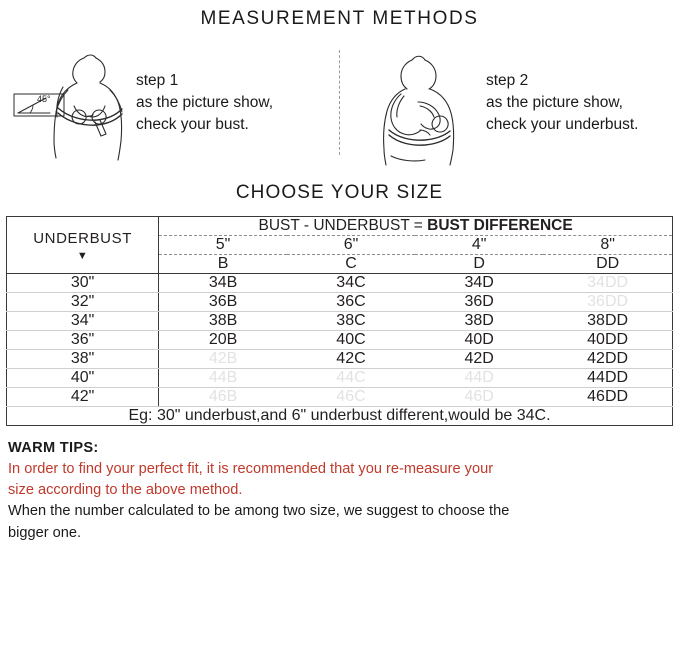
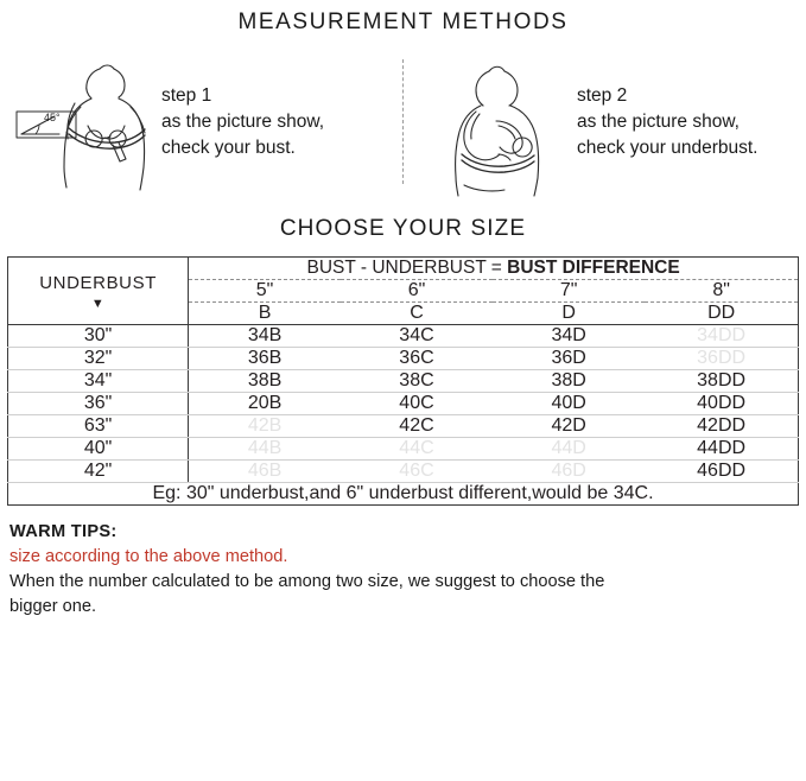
  MEASUREMENT METHODS
  45°
  step 1
  as the picture show,
  check your bust.
  step 2
  as the picture show,
  check your underbust.
  CHOOSE YOUR SIZE
  UNDERBUST ▼	BUST - UNDERBUST = BUST DIFFERENCE
- 5"	6"	4"	8"
+ 5"	6"	7"	8"
  B	C	D	DD
  30"	34B	34C	34D	34DD
  32"	36B	36C	36D	36DD
  34"	38B	38C	38D	38DD
  36"	20B	40C	40D	40DD
- 38"	42B	42C	42D	42DD
+ 63"	42B	42C	42D	42DD
  40"	44B	44C	44D	44DD
  42"	46B	46C	46D	46DD
  Eg: 30" underbust,and 6" underbust different,would be 34C.
  WARM TIPS:
- In order to find your perfect fit, it is recommended that you re-measure your
  size according to the above method.
  When the number calculated to be among two size, we suggest to choose the
  bigger one.
